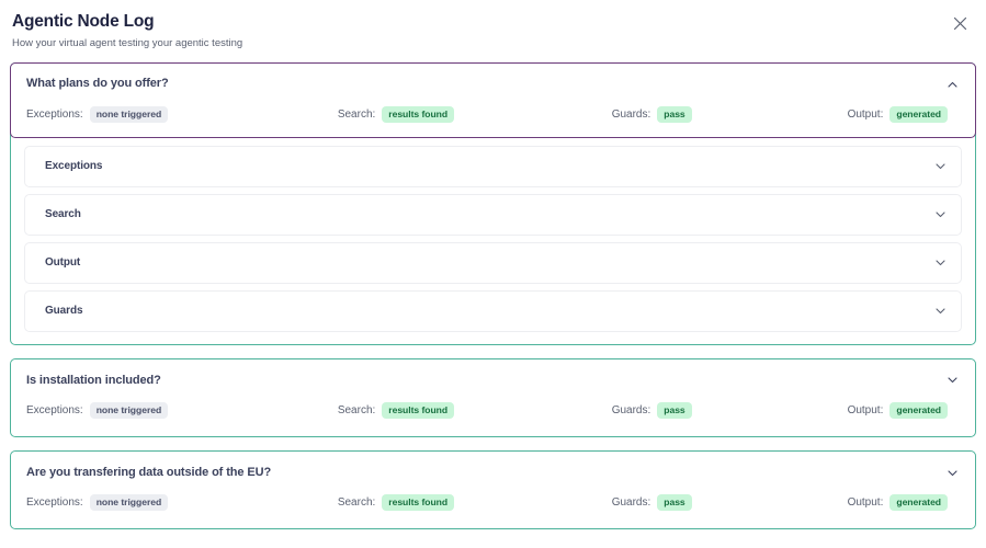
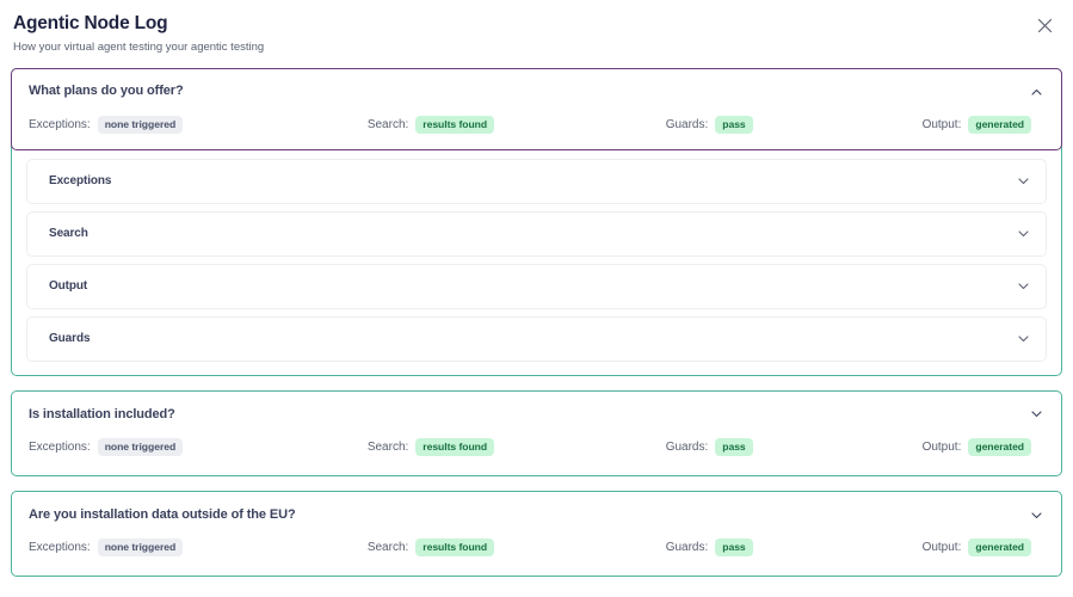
  Agentic Node Log
  How your virtual agent testing your agentic testing
  What plans do you offer?
  Exceptions:
  none triggered
  Search:
  results found
  Guards:
  pass
  Output:
  generated
  Exceptions
  Search
  Output
  Guards
  Is installation included?
  Exceptions:
  none triggered
  Search:
  results found
  Guards:
  pass
  Output:
  generated
- Are you transfering data outside of the EU?
+ Are you installation data outside of the EU?
  Exceptions:
  none triggered
  Search:
  results found
  Guards:
  pass
  Output:
  generated
